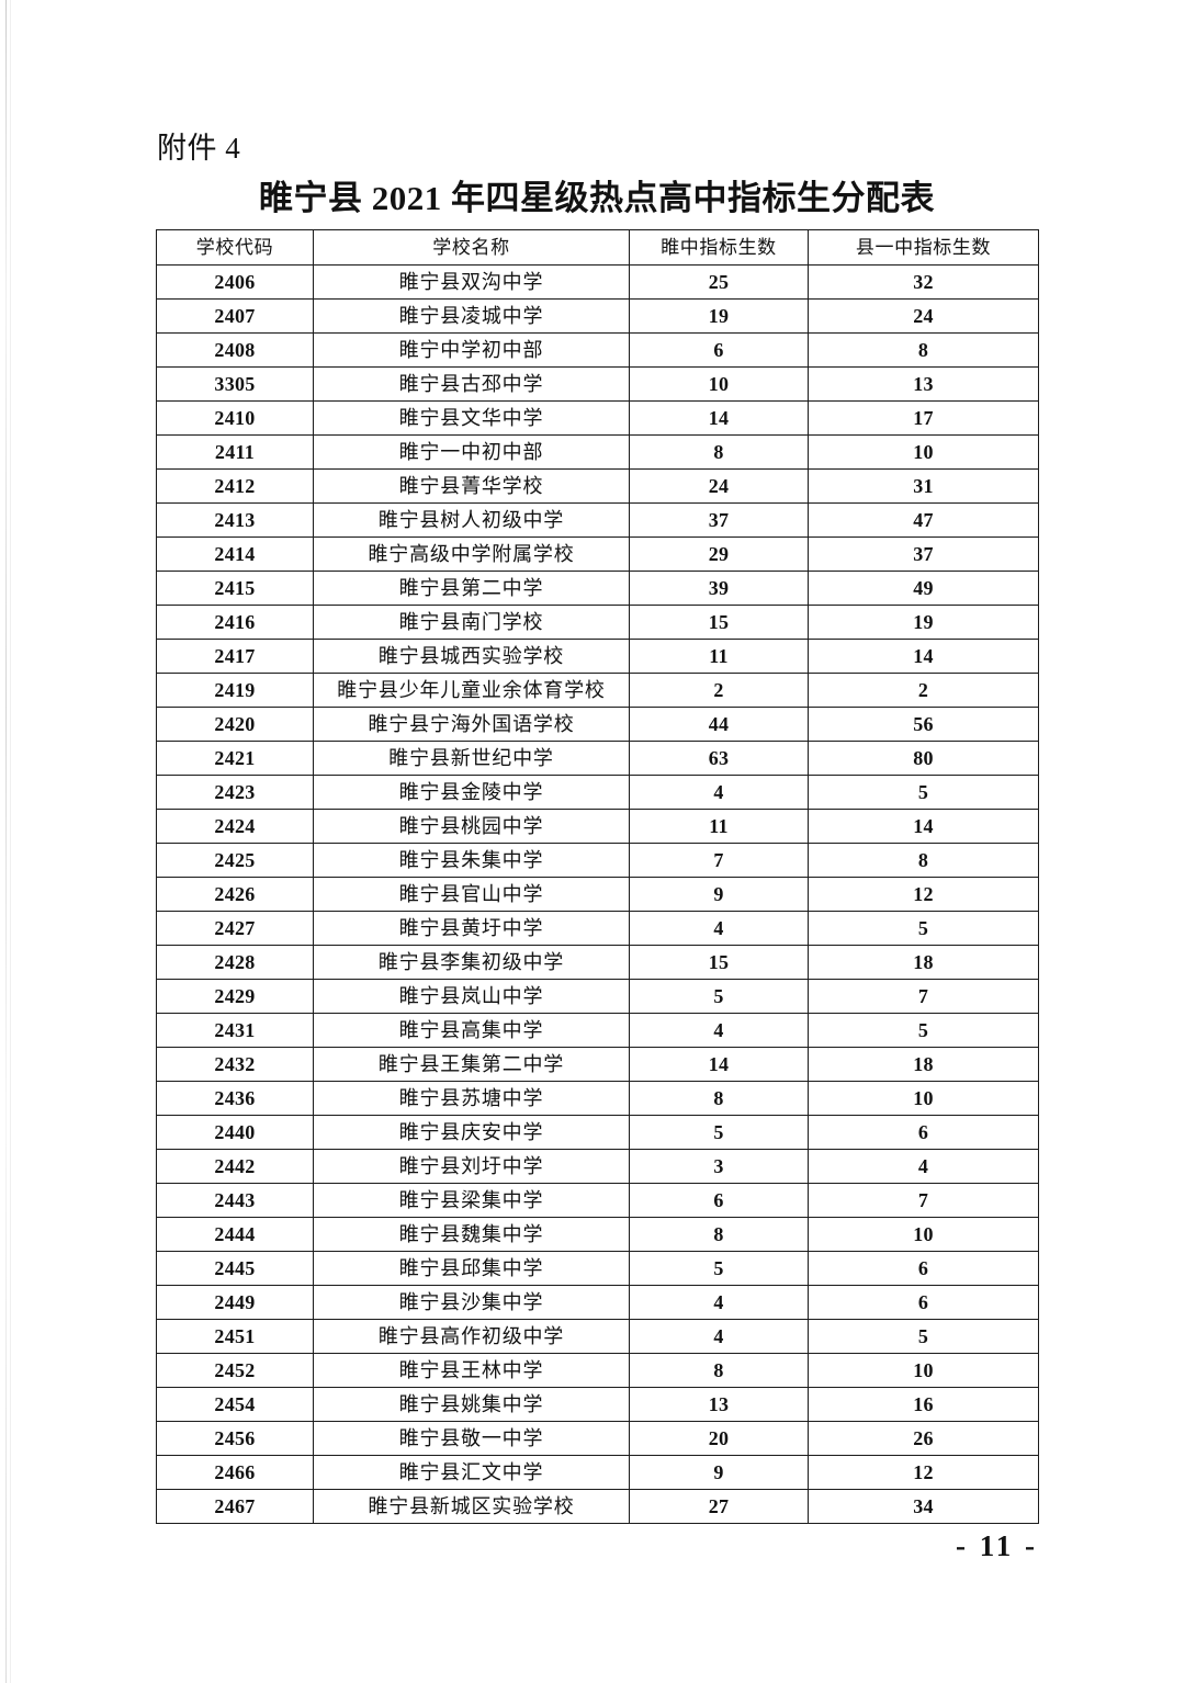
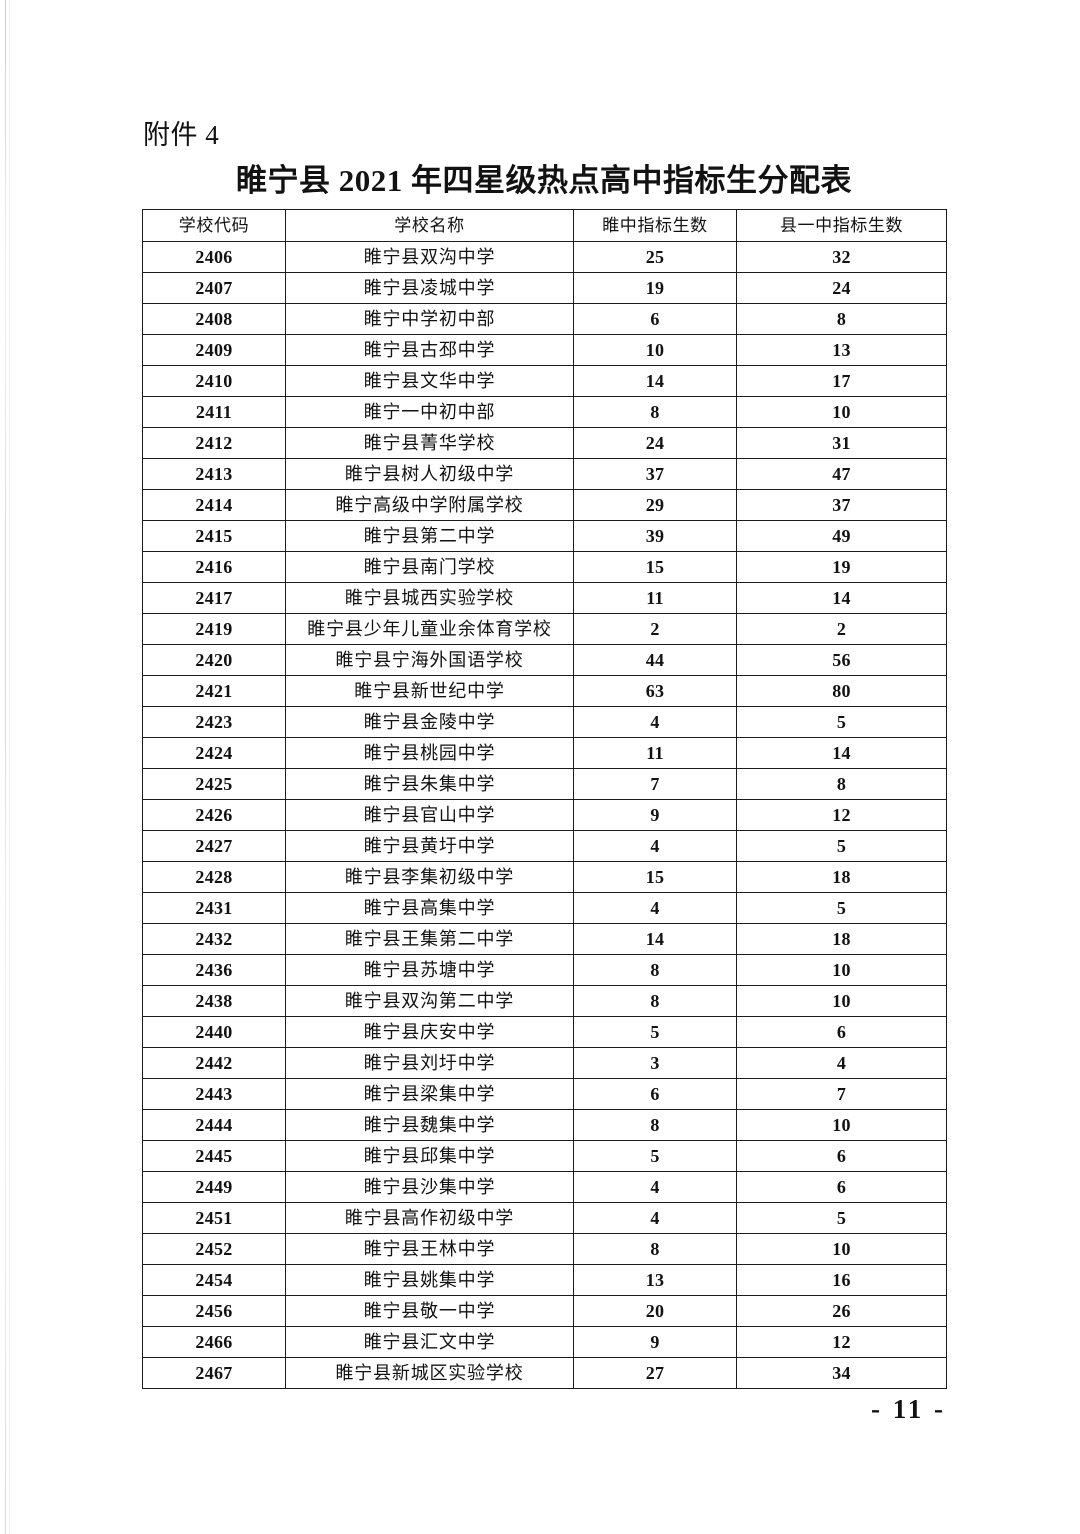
  附件 4
  睢宁县 2021 年四星级热点高中指标生分配表
  学校代码	学校名称	睢中指标生数	县一中指标生数
  2406	睢宁县双沟中学	25	32
  2407	睢宁县凌城中学	19	24
  2408	睢宁中学初中部	6	8
- 3305	睢宁县古邳中学	10	13
+ 2409	睢宁县古邳中学	10	13
  2410	睢宁县文华中学	14	17
  2411	睢宁一中初中部	8	10
  2412	睢宁县菁华学校	24	31
  2413	睢宁县树人初级中学	37	47
  2414	睢宁高级中学附属学校	29	37
  2415	睢宁县第二中学	39	49
  2416	睢宁县南门学校	15	19
  2417	睢宁县城西实验学校	11	14
  2419	睢宁县少年儿童业余体育学校	2	2
  2420	睢宁县宁海外国语学校	44	56
  2421	睢宁县新世纪中学	63	80
  2423	睢宁县金陵中学	4	5
  2424	睢宁县桃园中学	11	14
  2425	睢宁县朱集中学	7	8
  2426	睢宁县官山中学	9	12
  2427	睢宁县黄圩中学	4	5
  2428	睢宁县李集初级中学	15	18
- 2429	睢宁县岚山中学	5	7
  2431	睢宁县高集中学	4	5
  2432	睢宁县王集第二中学	14	18
  2436	睢宁县苏塘中学	8	10
+ 2438	睢宁县双沟第二中学	8	10
  2440	睢宁县庆安中学	5	6
  2442	睢宁县刘圩中学	3	4
  2443	睢宁县梁集中学	6	7
  2444	睢宁县魏集中学	8	10
  2445	睢宁县邱集中学	5	6
  2449	睢宁县沙集中学	4	6
  2451	睢宁县高作初级中学	4	5
  2452	睢宁县王林中学	8	10
  2454	睢宁县姚集中学	13	16
  2456	睢宁县敬一中学	20	26
  2466	睢宁县汇文中学	9	12
  2467	睢宁县新城区实验学校	27	34
  - 11 -
